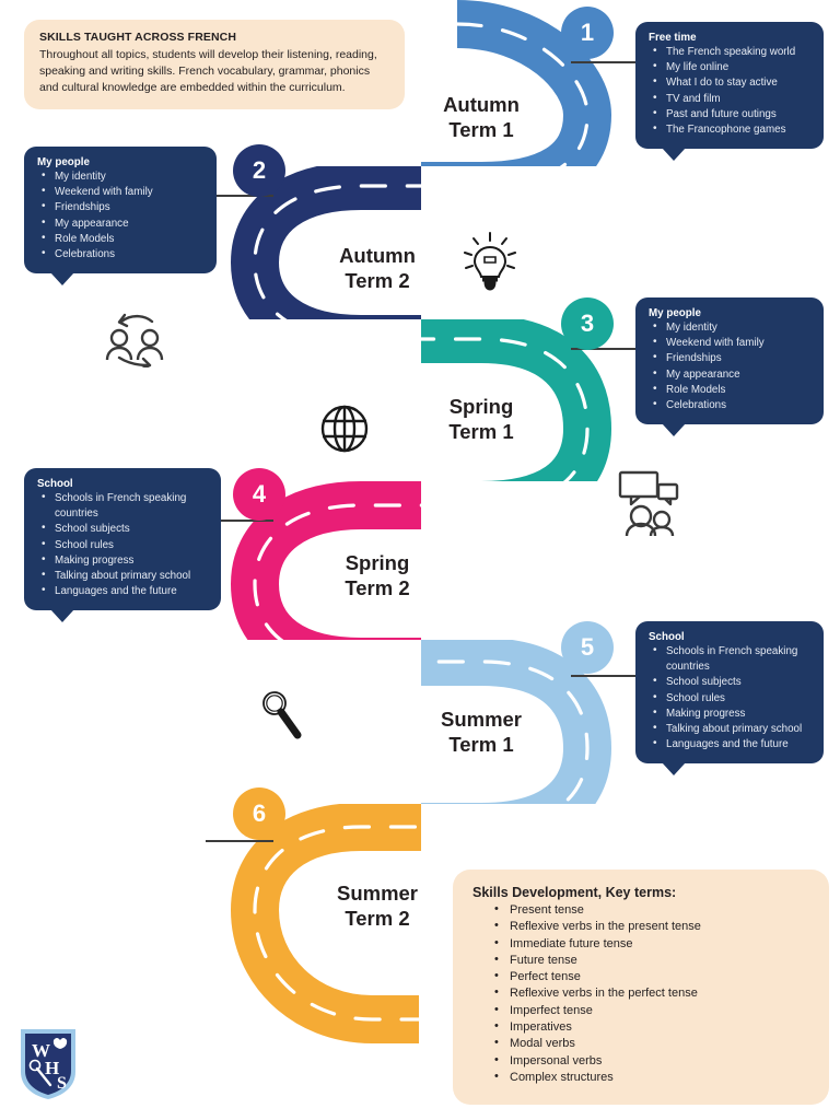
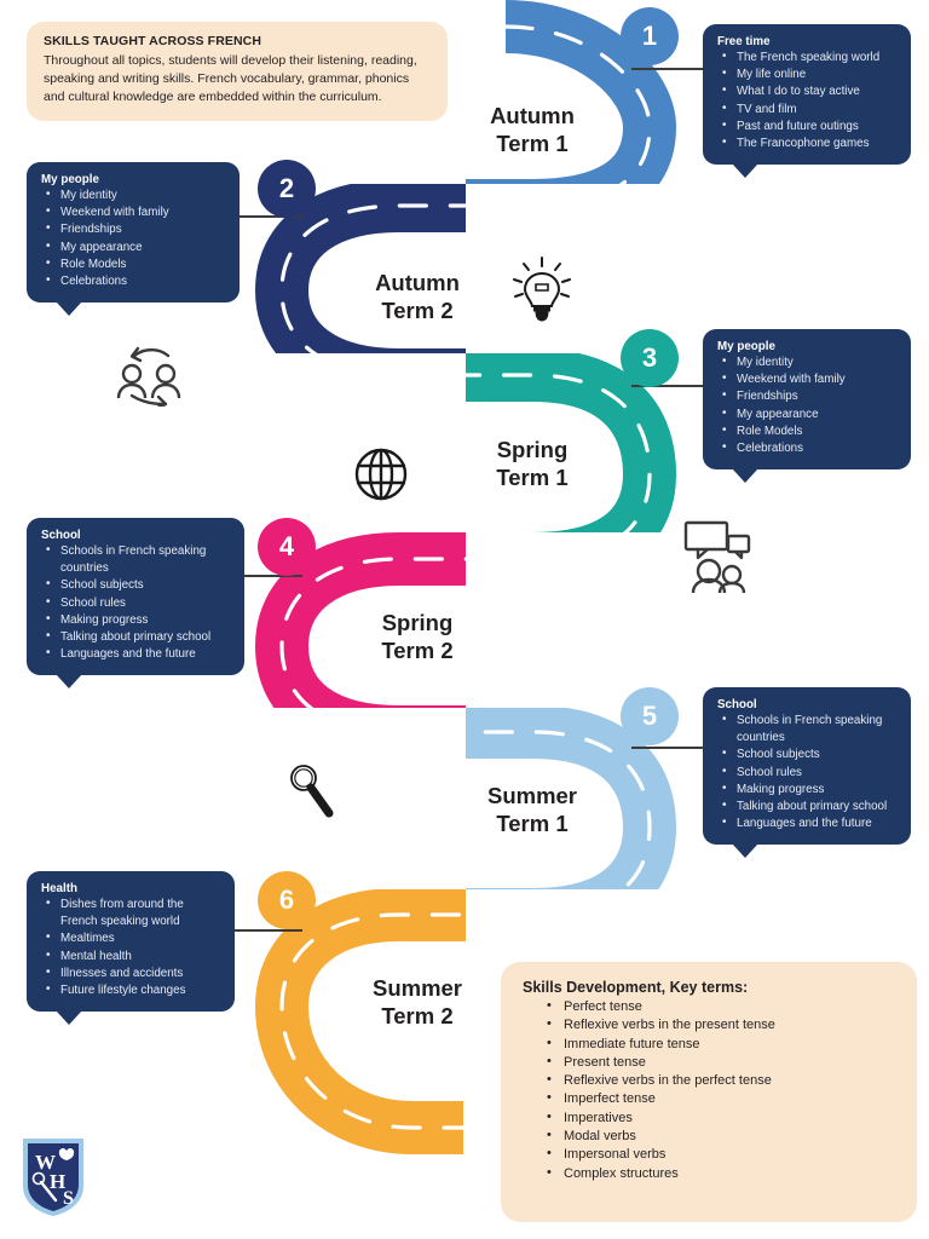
  SKILLS TAUGHT ACROSS FRENCH
  Throughout all topics, students will develop their listening, reading, speaking and writing skills. French vocabulary, grammar, phonics and cultural knowledge are embedded within the curriculum.
  1
  2
  3
  4
  5
  6
  Autumn
  Term 1
  Autumn
  Term 2
  Spring
  Term 1
  Spring
  Term 2
  Summer
  Term 1
  Summer
  Term 2
  Free time
  The French speaking world
  My life online
  What I do to stay active
  TV and film
  Past and future outings
  The Francophone games
  My people
  My identity
  Weekend with family
  Friendships
  My appearance
  Role Models
  Celebrations
  My people
  My identity
  Weekend with family
  Friendships
  My appearance
  Role Models
  Celebrations
  School
  Schools in French speaking countries
  School subjects
  School rules
  Making progress
  Talking about primary school
  Languages and the future
  School
  Schools in French speaking countries
  School subjects
  School rules
  Making progress
  Talking about primary school
  Languages and the future
+ Health
+ Dishes from around the French speaking world
+ Mealtimes
+ Mental health
+ Illnesses and accidents
+ Future lifestyle changes
  Skills Development, Key terms:
- Present tense
+ Perfect tense
  Reflexive verbs in the present tense
  Immediate future tense
- Future tense
- Perfect tense
+ Present tense
  Reflexive verbs in the perfect tense
  Imperfect tense
  Imperatives
  Modal verbs
  Impersonal verbs
  Complex structures
  W
  H
  S
